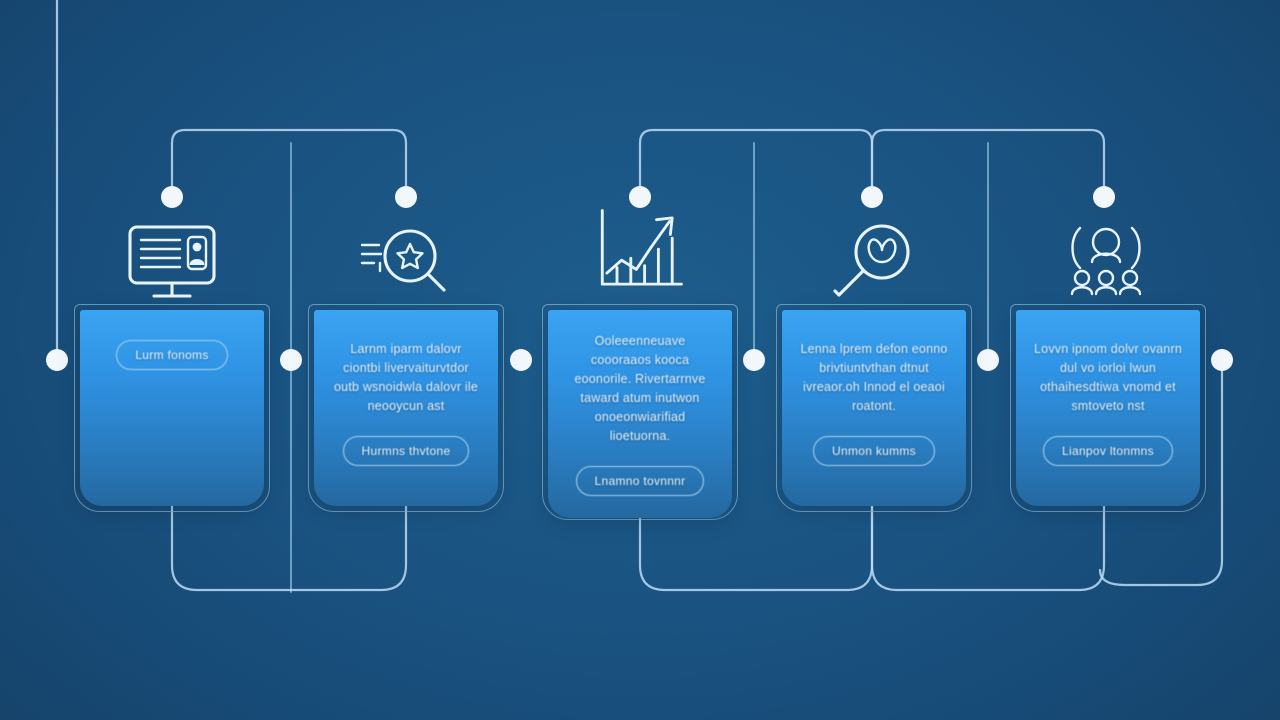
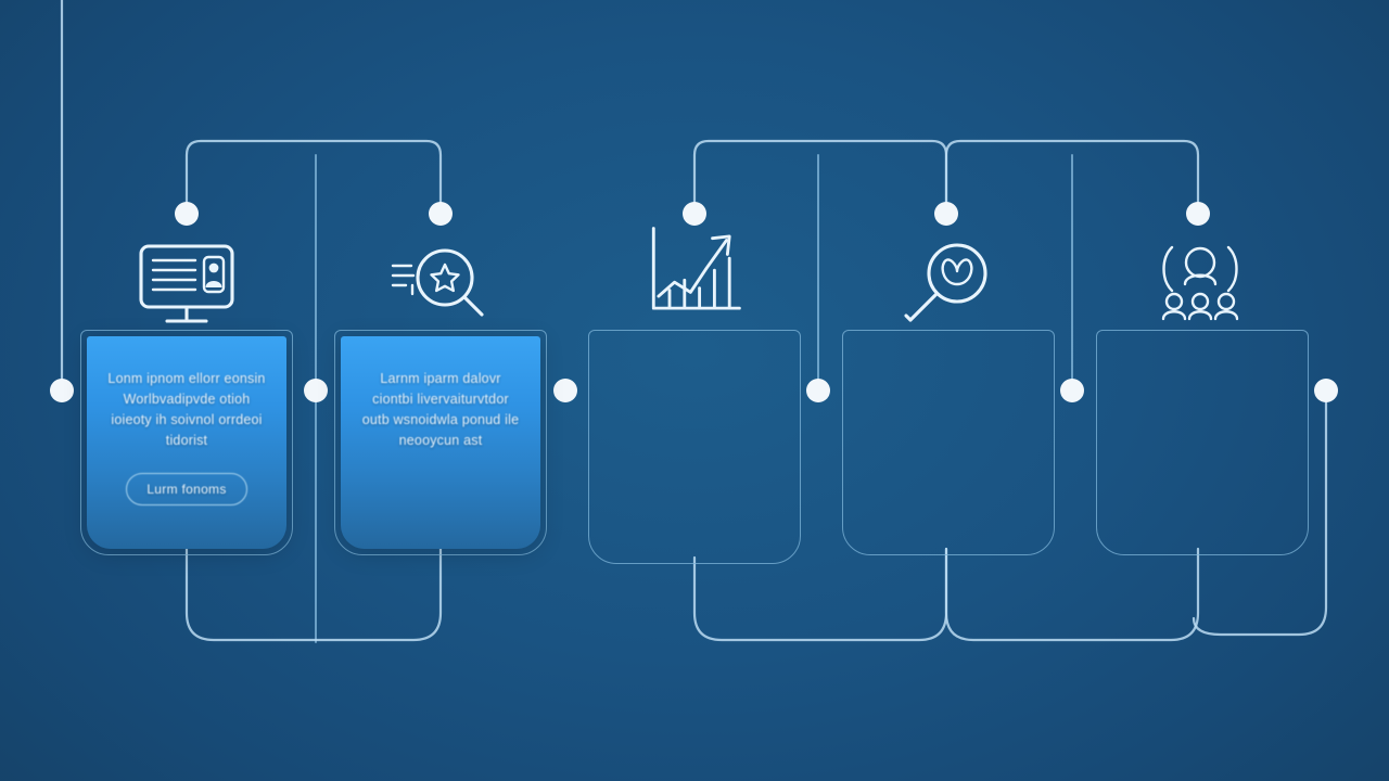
+ Lonm ipnom ellorr eonsin Worlbvadipvde otioh ioieoty ih soivnol orrdeoi tidorist
  Lurm fonoms
- Larnm iparm dalovr ciontbi livervaiturvtdor outb wsnoidwla dalovr ile neooycun ast
+ Larnm iparm dalovr ciontbi livervaiturvtdor outb wsnoidwla ponud ile neooycun ast
- Hurmns thvtone
- Ooleeenneuave coooraaos kooca eoonorile. Rivertarrnve taward atum inutwon onoeonwiarifiad lioetuorna.
- Lnamno tovnnnr
- Lenna lprem defon eonno brivtiuntvthan dtnut ivreaor.oh Innod el oeaoi roatont.
- Unmon kumms
- Lovvn ipnom dolvr ovanrn dul vo iorloi lwun othaihesdtiwa vnomd et smtoveto nst
- Lianpov ltonmns
